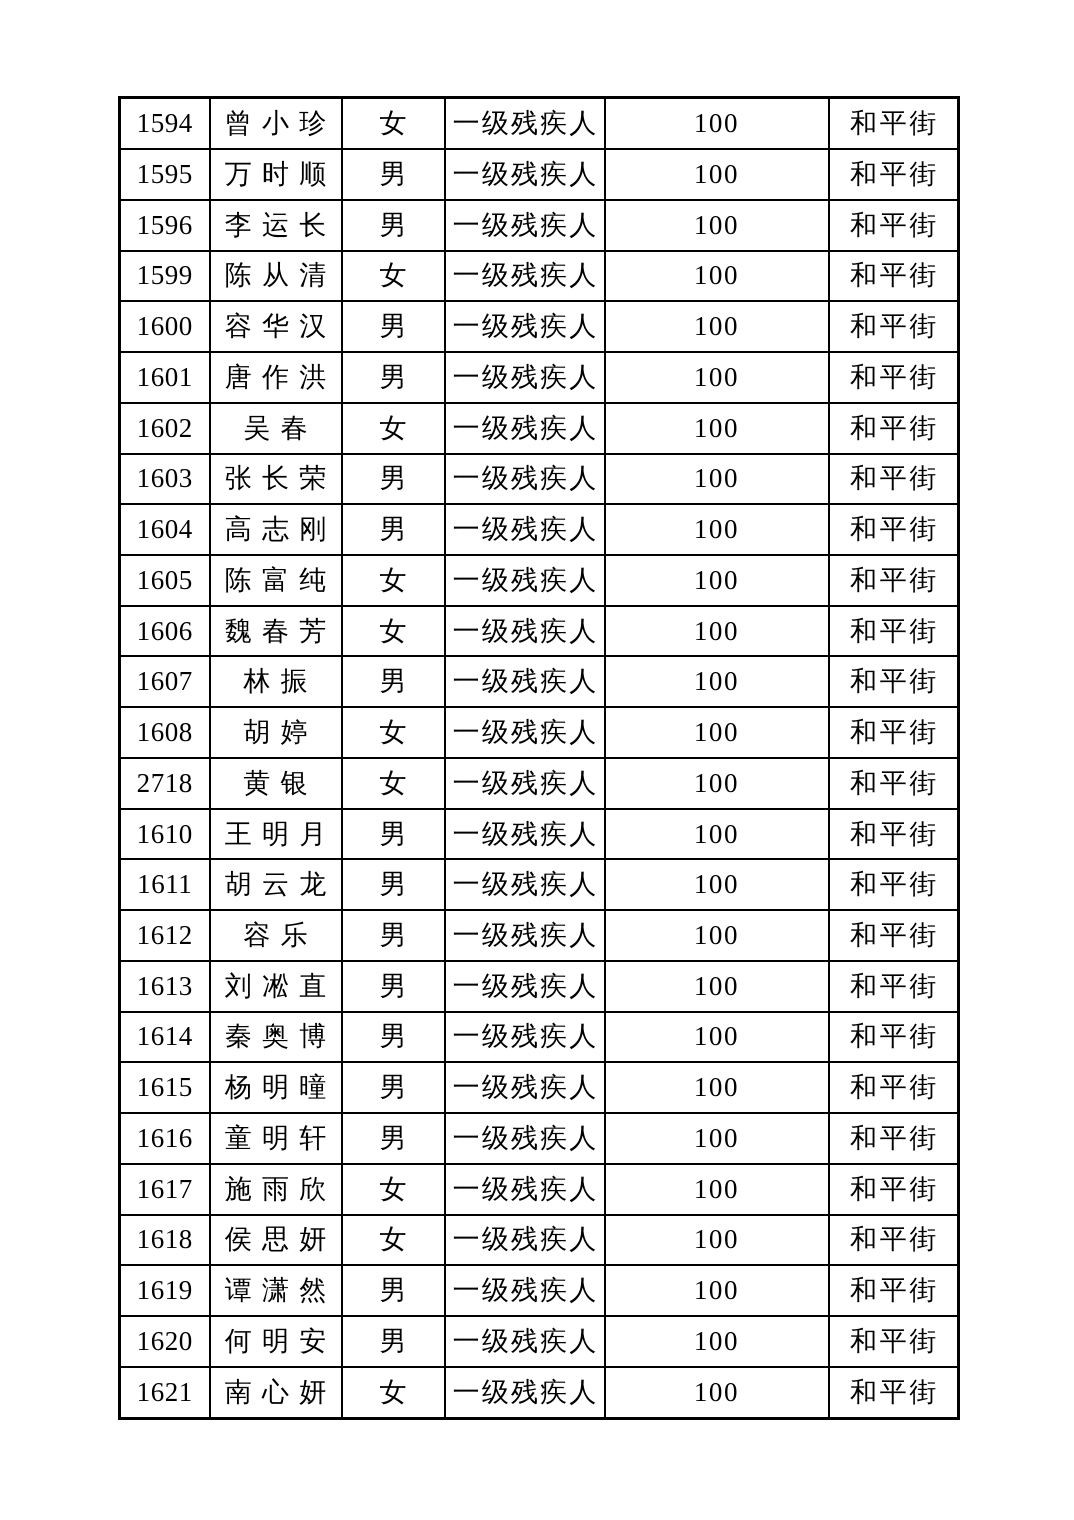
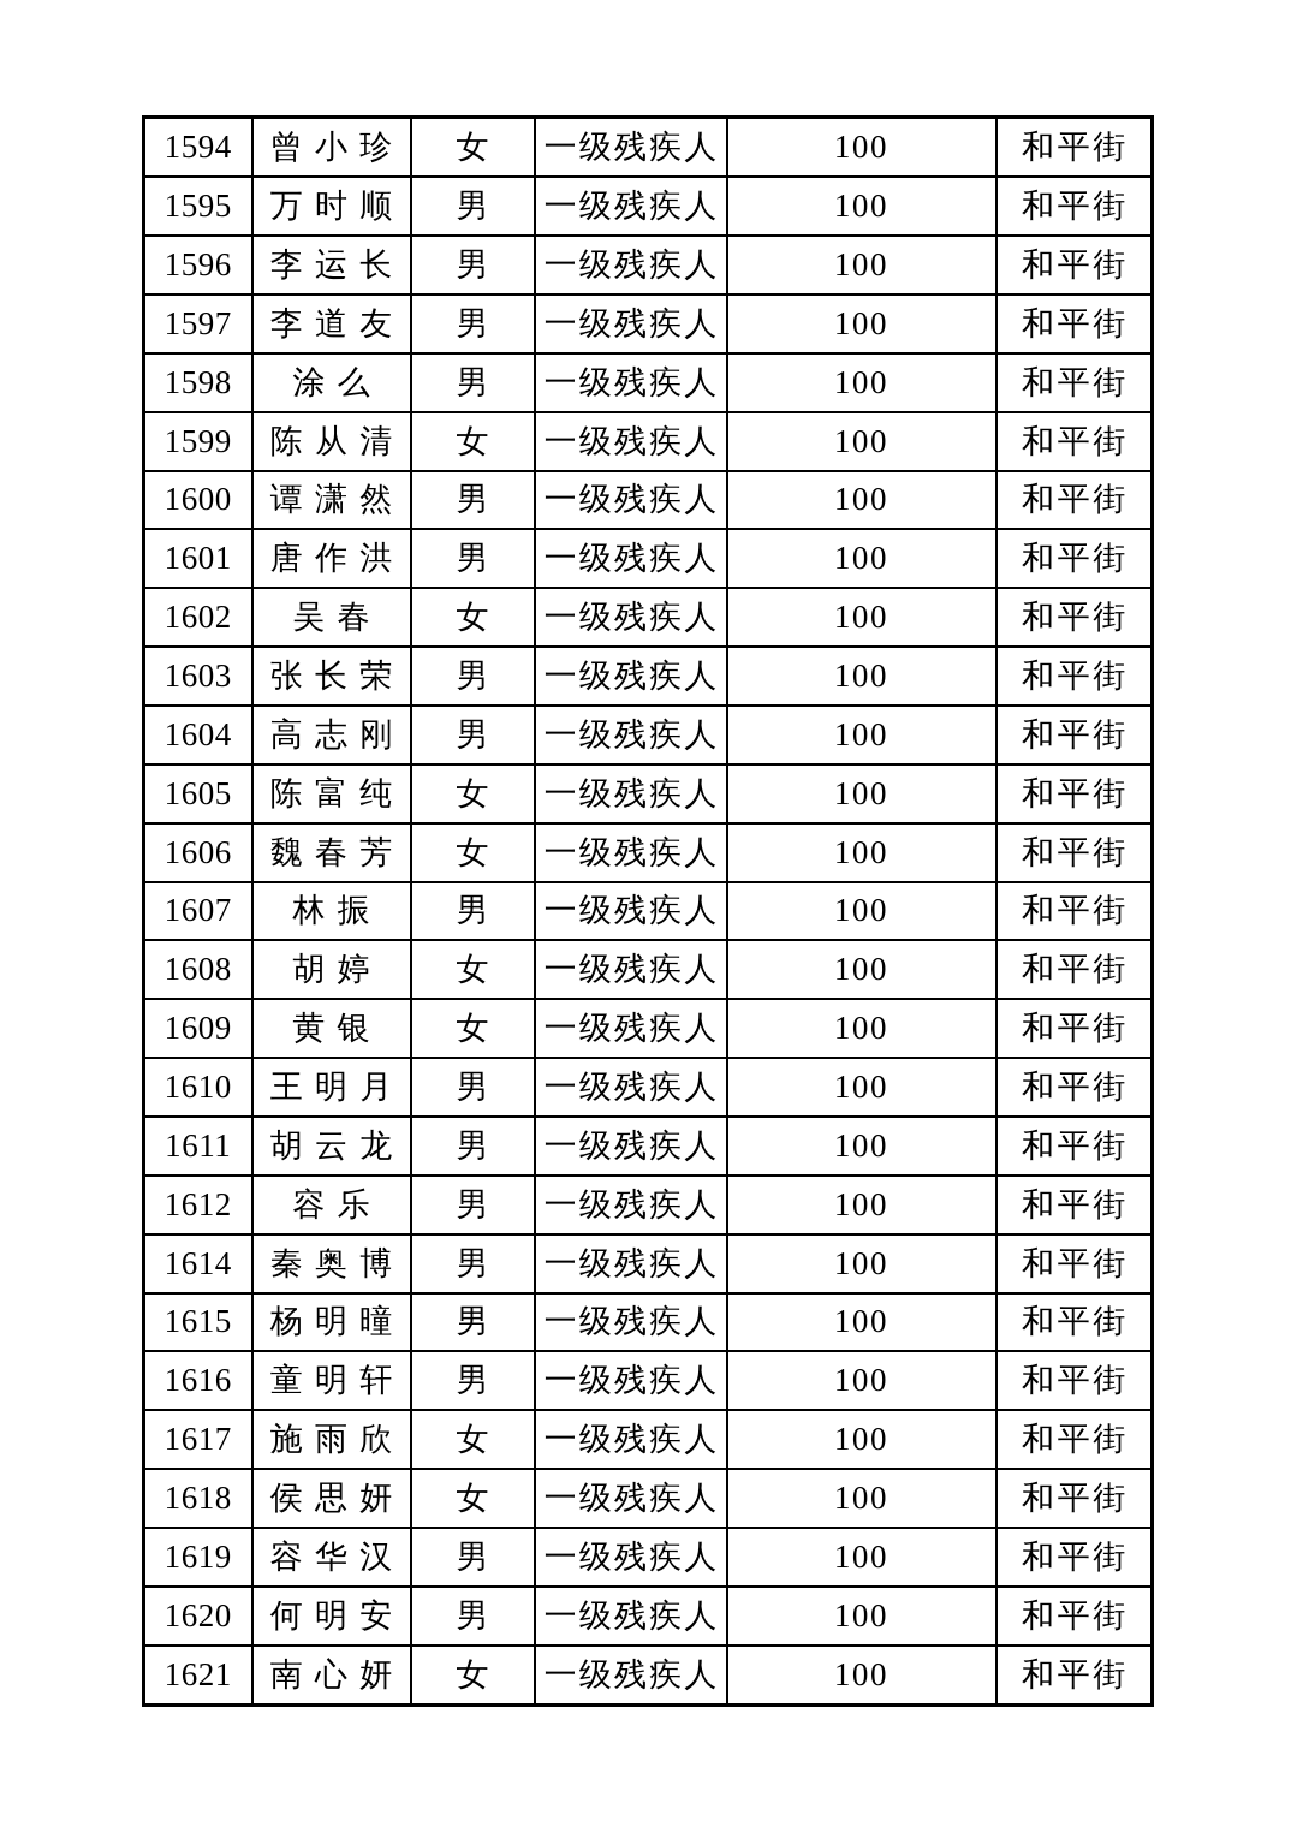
  1594	曾小珍	女	一级残疾人	100	和平街
  1595	万时顺	男	一级残疾人	100	和平街
  1596	李运长	男	一级残疾人	100	和平街
+ 1597	李道友	男	一级残疾人	100	和平街
+ 1598	涂么	男	一级残疾人	100	和平街
  1599	陈从清	女	一级残疾人	100	和平街
- 1600	容华汉	男	一级残疾人	100	和平街
+ 1600	谭潇然	男	一级残疾人	100	和平街
  1601	唐作洪	男	一级残疾人	100	和平街
  1602	吴春	女	一级残疾人	100	和平街
  1603	张长荣	男	一级残疾人	100	和平街
  1604	高志刚	男	一级残疾人	100	和平街
  1605	陈富纯	女	一级残疾人	100	和平街
  1606	魏春芳	女	一级残疾人	100	和平街
  1607	林振	男	一级残疾人	100	和平街
  1608	胡婷	女	一级残疾人	100	和平街
- 2718	黄银	女	一级残疾人	100	和平街
+ 1609	黄银	女	一级残疾人	100	和平街
  1610	王明月	男	一级残疾人	100	和平街
  1611	胡云龙	男	一级残疾人	100	和平街
  1612	容乐	男	一级残疾人	100	和平街
- 1613	刘凇直	男	一级残疾人	100	和平街
  1614	秦奥博	男	一级残疾人	100	和平街
  1615	杨明曈	男	一级残疾人	100	和平街
  1616	童明轩	男	一级残疾人	100	和平街
  1617	施雨欣	女	一级残疾人	100	和平街
  1618	侯思妍	女	一级残疾人	100	和平街
- 1619	谭潇然	男	一级残疾人	100	和平街
+ 1619	容华汉	男	一级残疾人	100	和平街
  1620	何明安	男	一级残疾人	100	和平街
  1621	南心妍	女	一级残疾人	100	和平街
